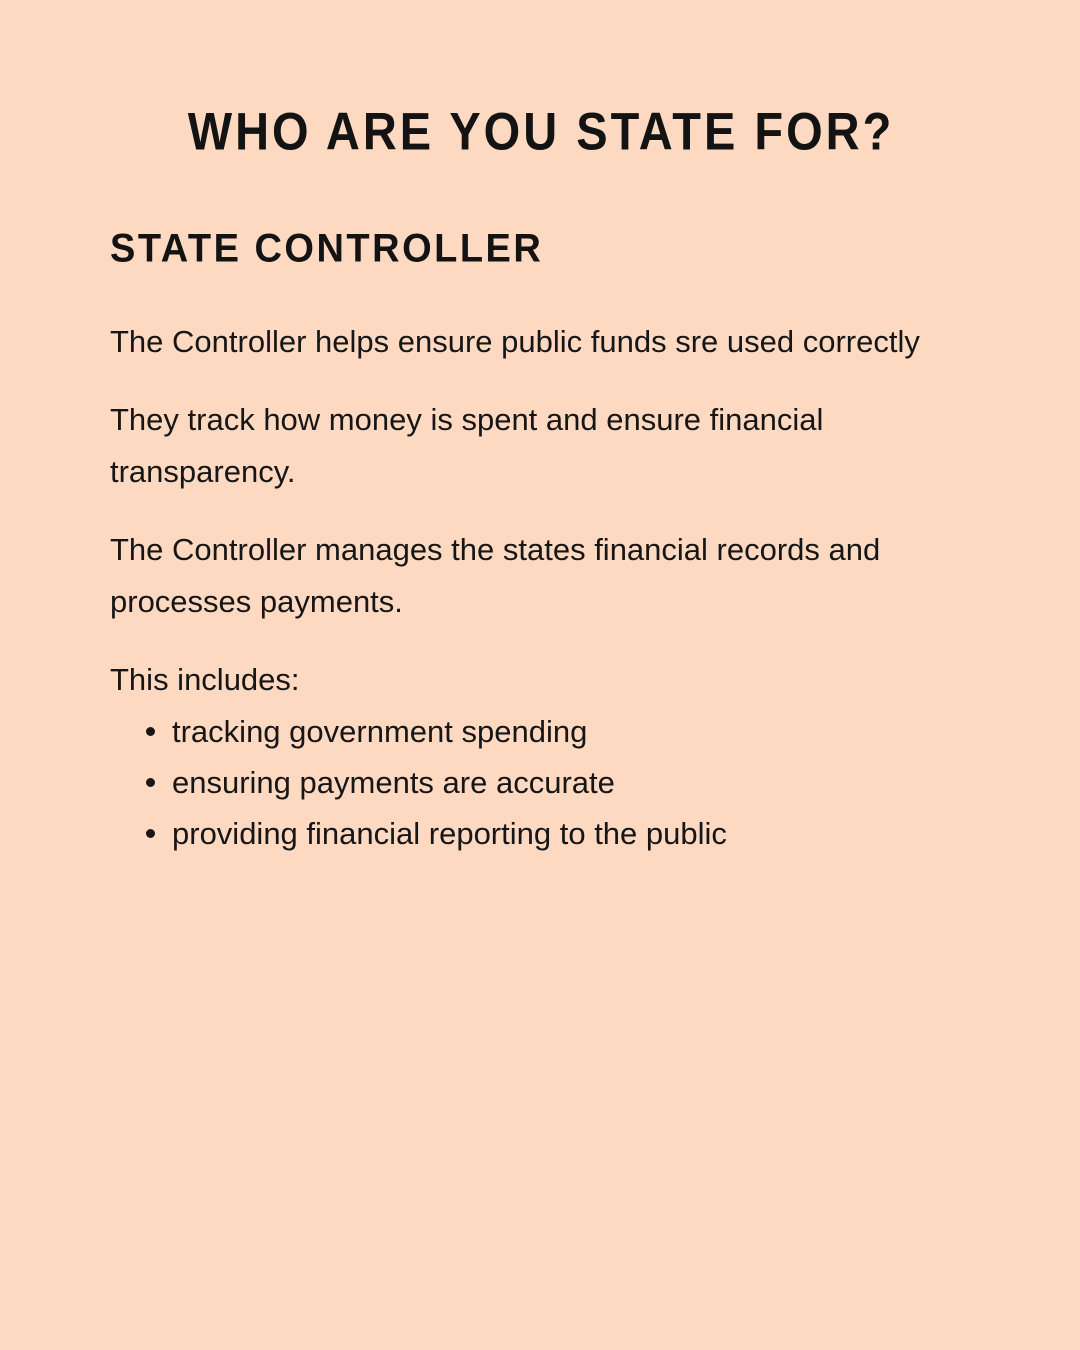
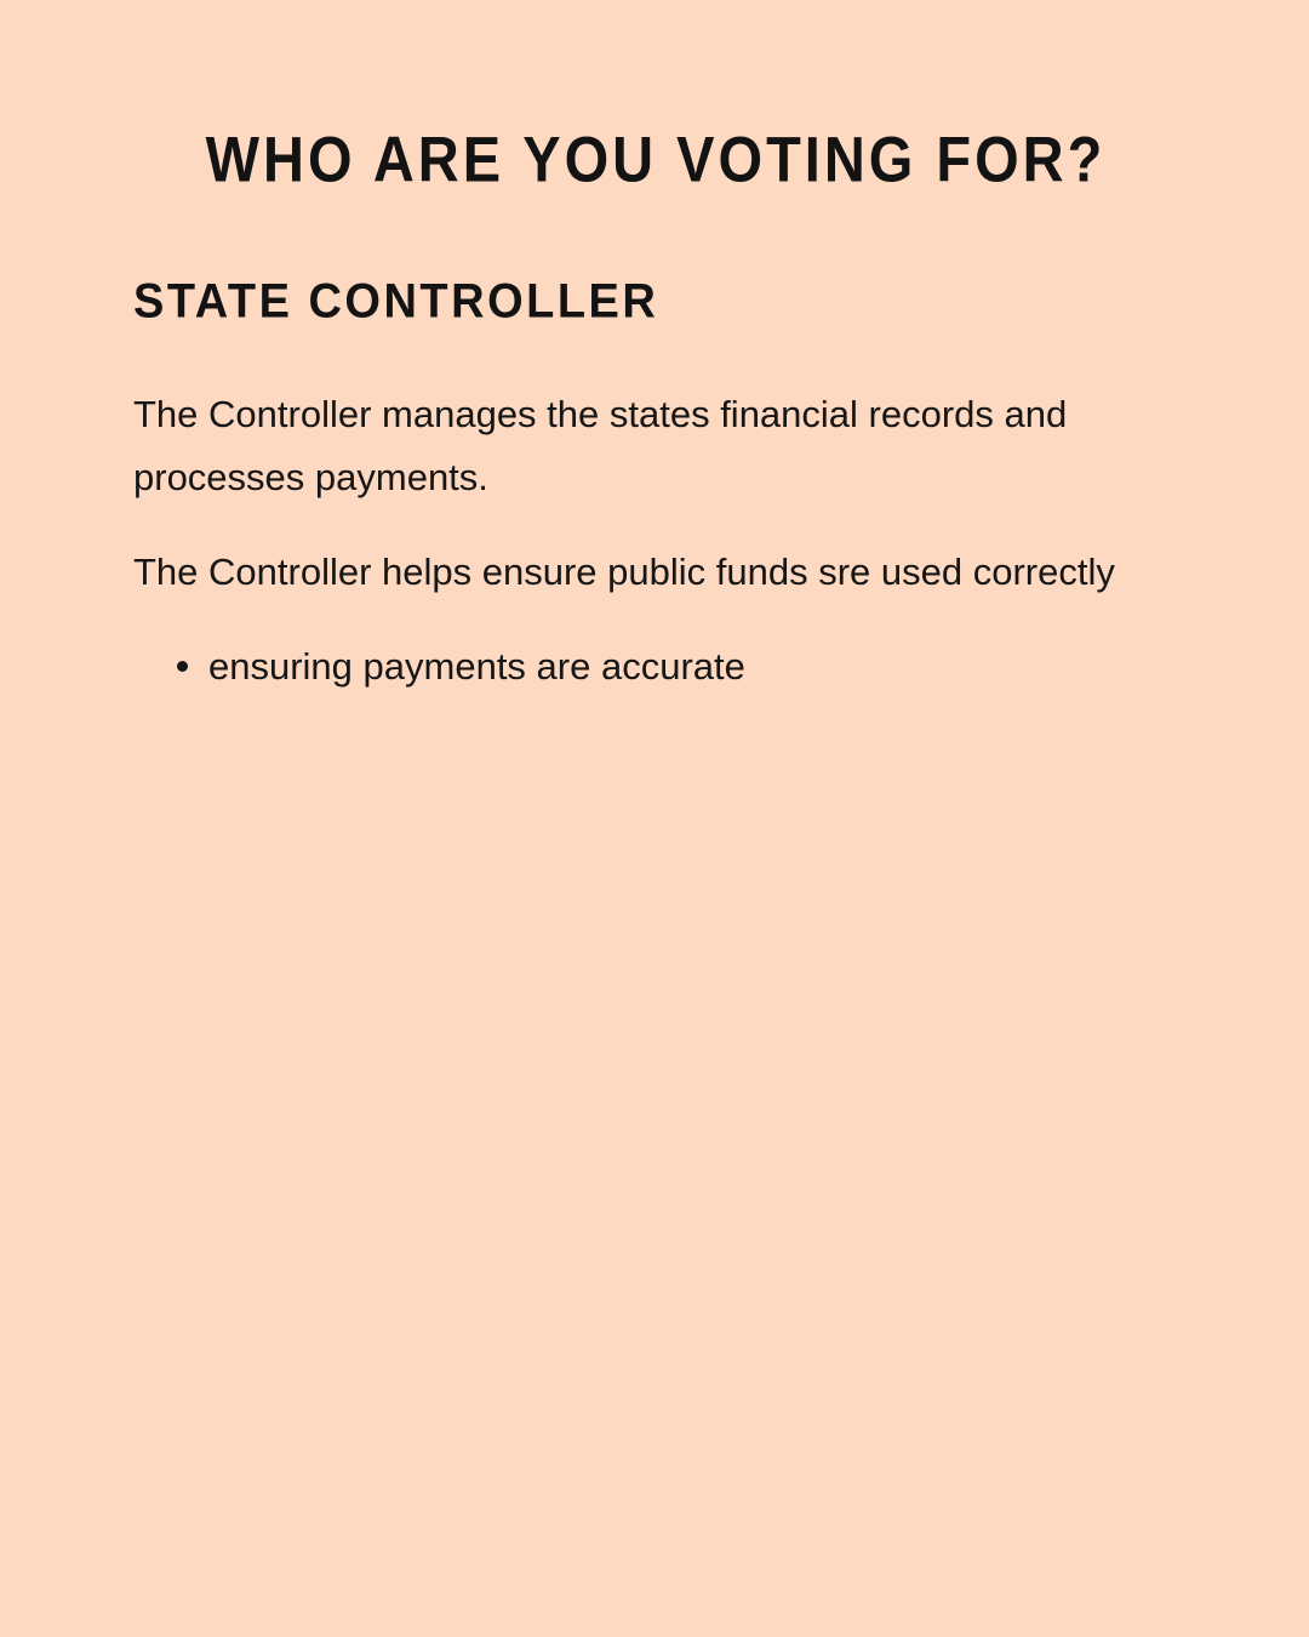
- WHO ARE YOU STATE FOR?
+ WHO ARE YOU VOTING FOR?
  STATE CONTROLLER
- The Controller helps ensure public funds sre used correctly
+ The Controller manages the states financial records and processes payments.
- They track how money is spent and ensure financial transparency.
- The Controller manages the states financial records and processes payments.
+ The Controller helps ensure public funds sre used correctly
- This includes:
- tracking government spending
  ensuring payments are accurate
- providing financial reporting to the public
